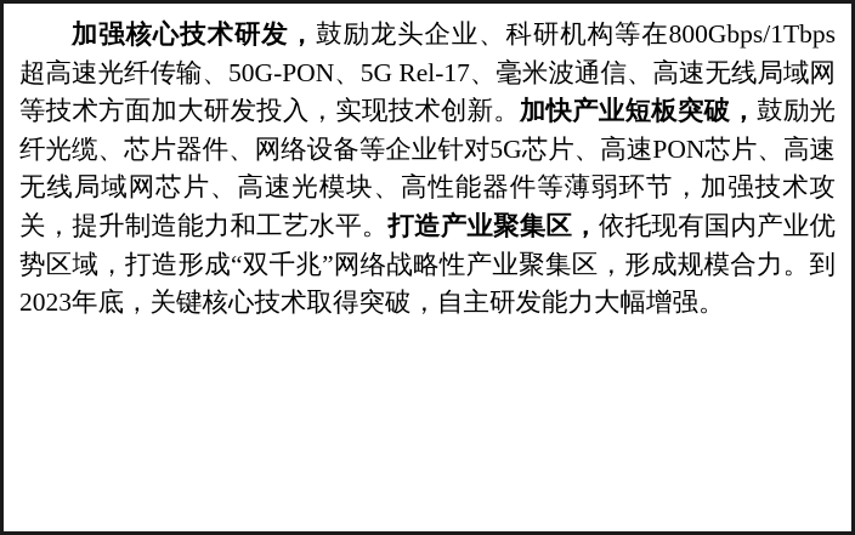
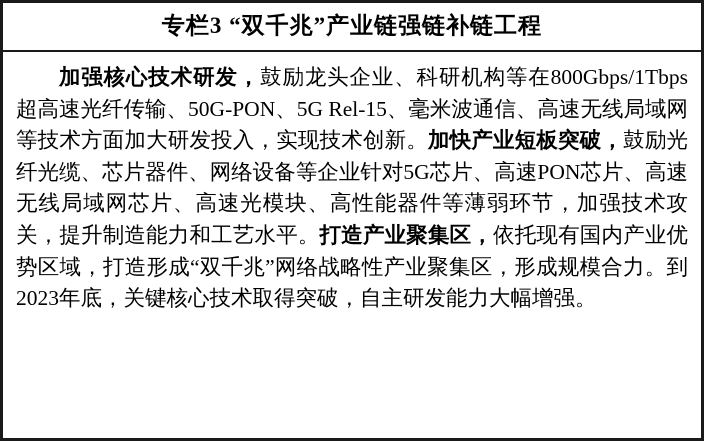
+ 专栏3 “双千兆”产业链强链补链工程
- 加强核心技术研发，鼓励龙头企业、科研机构等在800Gbps/1Tbps超高速光纤传输、50G-PON、5G Rel-17、毫米波通信、高速无线局域网等技术方面加大研发投入，实现技术创新。加快产业短板突破，鼓励光纤光缆、芯片器件、网络设备等企业针对5G芯片、高速PON芯片、高速无线局域网芯片、高速光模块、高性能器件等薄弱环节，加强技术攻关，提升制造能力和工艺水平。打造产业聚集区，依托现有国内产业优势区域，打造形成“双千兆”网络战略性产业聚集区，形成规模合力。到2023年底，关键核心技术取得突破，自主研发能力大幅增强。
+ 加强核心技术研发，鼓励龙头企业、科研机构等在800Gbps/1Tbps超高速光纤传输、50G-PON、5G Rel-15、毫米波通信、高速无线局域网等技术方面加大研发投入，实现技术创新。加快产业短板突破，鼓励光纤光缆、芯片器件、网络设备等企业针对5G芯片、高速PON芯片、高速无线局域网芯片、高速光模块、高性能器件等薄弱环节，加强技术攻关，提升制造能力和工艺水平。打造产业聚集区，依托现有国内产业优势区域，打造形成“双千兆”网络战略性产业聚集区，形成规模合力。到2023年底，关键核心技术取得突破，自主研发能力大幅增强。
